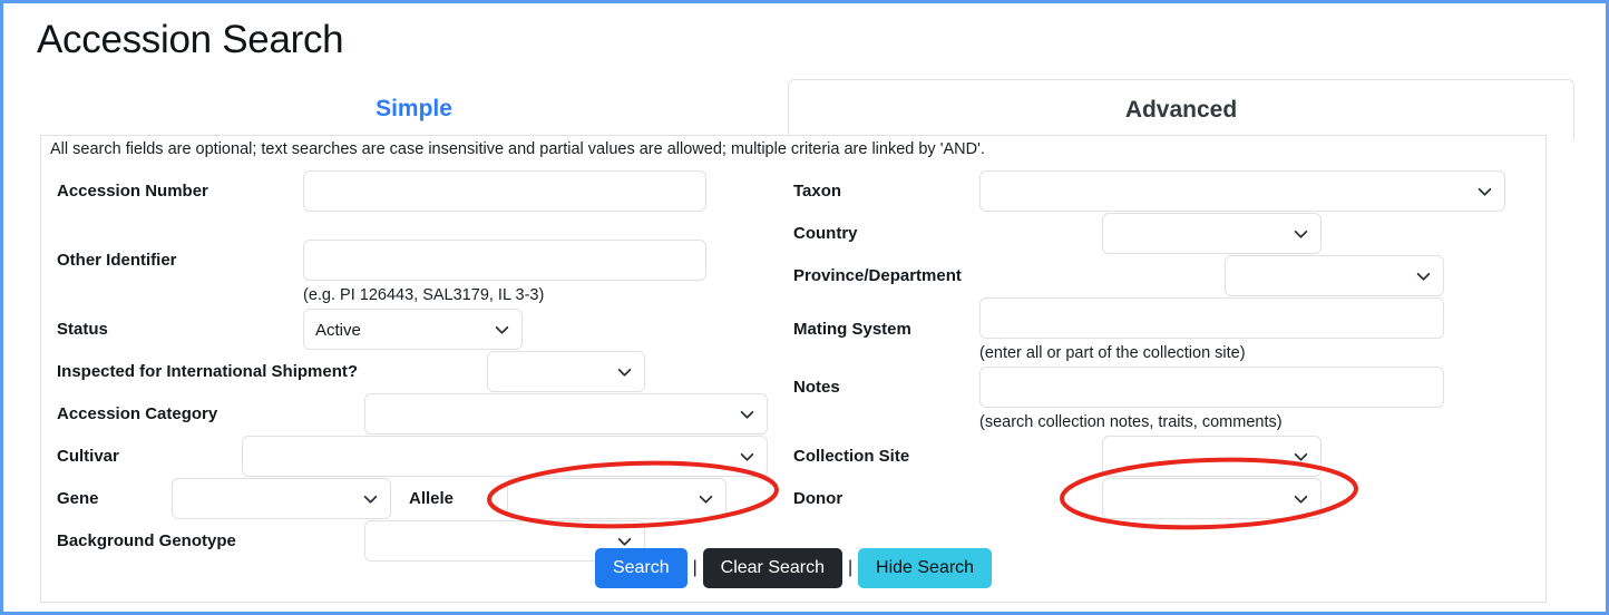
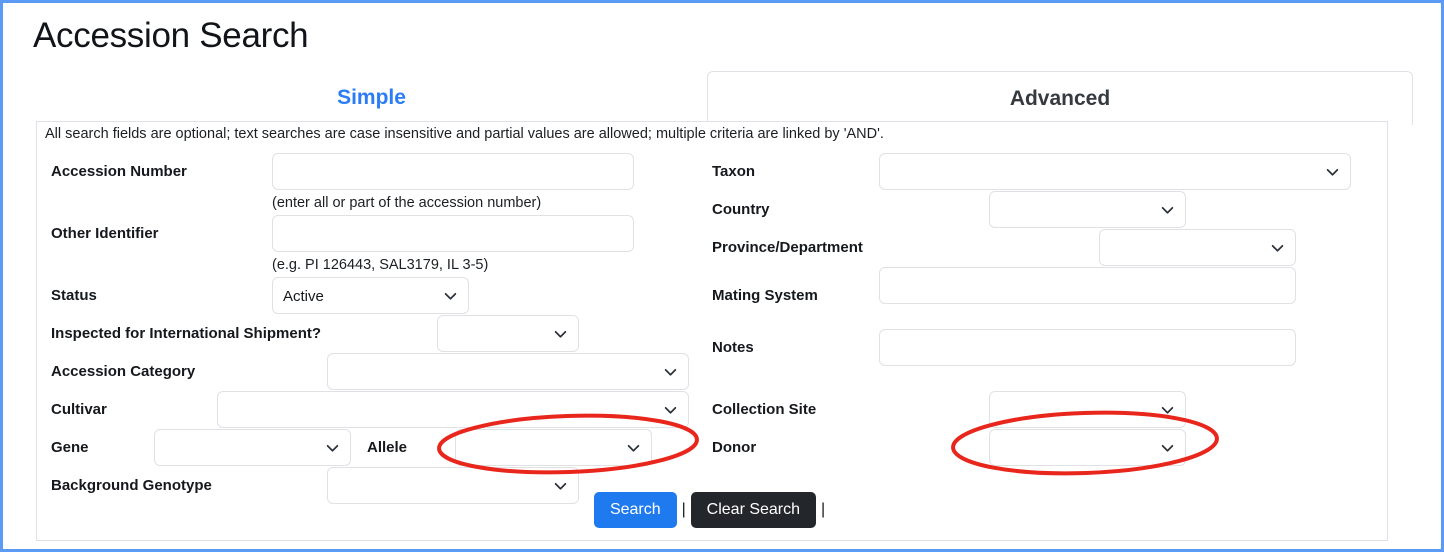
  Accession Search
  Simple
  Advanced
  All search fields are optional; text searches are case insensitive and partial values are allowed; multiple criteria are linked by 'AND'.
  Accession Number
+ (enter all or part of the accession number)
  Other Identifier
- (e.g. PI 126443, SAL3179, IL 3-3)
+ (e.g. PI 126443, SAL3179, IL 3-5)
  Status
  Active
  Inspected for International Shipment?
  Accession Category
  Cultivar
  Gene
  Allele
  Background Genotype
  Taxon
  Country
  Province/Department
  Mating System
- (enter all or part of the collection site)
  Notes
- (search collection notes, traits, comments)
  Collection Site
  Donor
  Search
  |
  Clear Search
  |
- Hide Search
